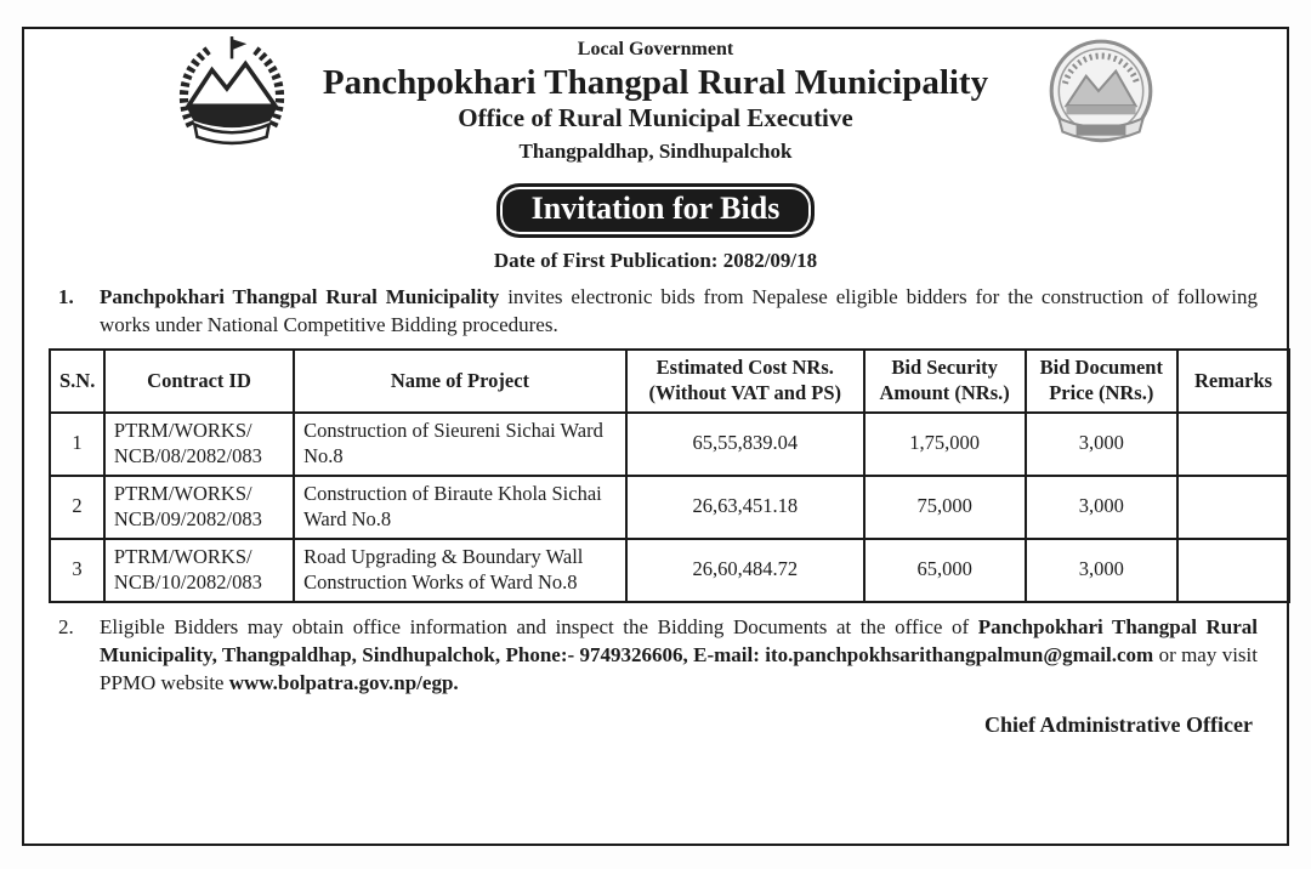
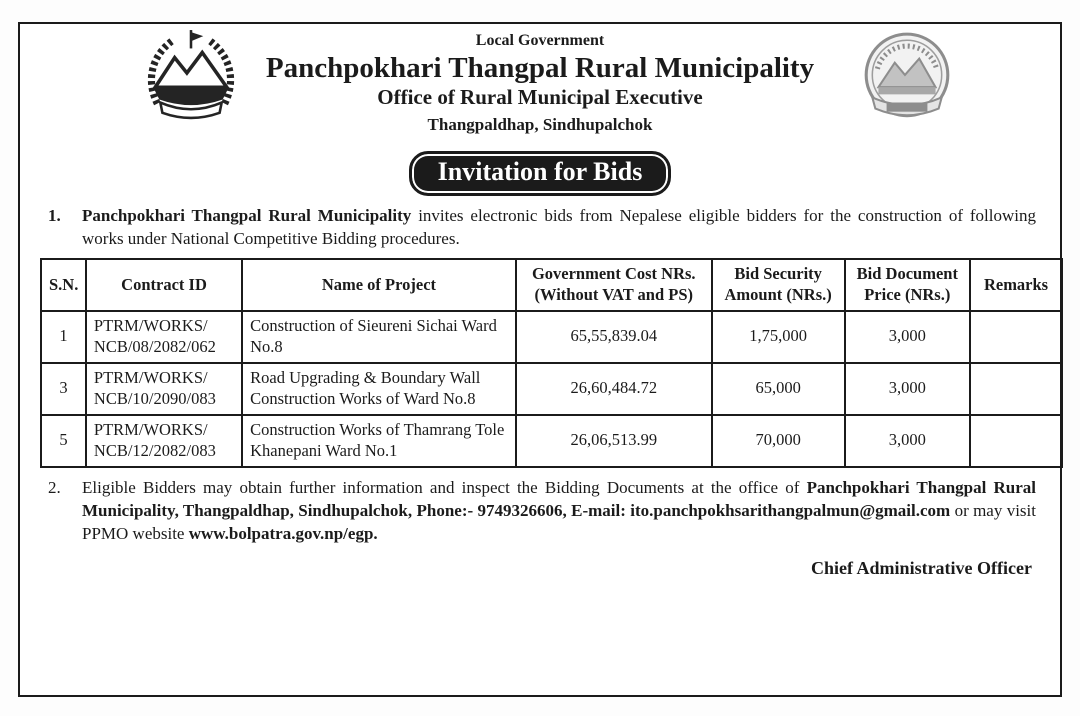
  Local Government
  Panchpokhari Thangpal Rural Municipality
  Office of Rural Municipal Executive
  Thangpaldhap, Sindhupalchok
  Invitation for Bids
- Date of First Publication: 2082/09/18
  1.
  Panchpokhari Thangpal Rural Municipality invites electronic bids from Nepalese eligible bidders for the construction of following works under National Competitive Bidding procedures.
- S.N.	Contract ID	Name of Project	Estimated Cost NRs. (Without VAT and PS)	Bid Security Amount (NRs.)	Bid Document Price (NRs.)	Remarks
+ S.N.	Contract ID	Name of Project	Government Cost NRs. (Without VAT and PS)	Bid Security Amount (NRs.)	Bid Document Price (NRs.)	Remarks
- 1	PTRM/WORKS/NCB/08/2082/083	Construction of Sieureni Sichai Ward No.8	65,55,839.04	1,75,000	3,000
+ 1	PTRM/WORKS/NCB/08/2082/062	Construction of Sieureni Sichai Ward No.8	65,55,839.04	1,75,000	3,000
- 2	PTRM/WORKS/NCB/09/2082/083	Construction of Biraute Khola Sichai Ward No.8	26,63,451.18	75,000	3,000
- 3	PTRM/WORKS/NCB/10/2082/083	Road Upgrading & Boundary Wall Construction Works of Ward No.8	26,60,484.72	65,000	3,000
+ 3	PTRM/WORKS/NCB/10/2090/083	Road Upgrading & Boundary Wall Construction Works of Ward No.8	26,60,484.72	65,000	3,000
+ 5	PTRM/WORKS/NCB/12/2082/083	Construction Works of Thamrang Tole Khanepani Ward No.1	26,06,513.99	70,000	3,000
  2.
- Eligible Bidders may obtain office information and inspect the Bidding Documents at the office of Panchpokhari Thangpal Rural Municipality, Thangpaldhap, Sindhupalchok, Phone:- 9749326606, E-mail: ito.panchpokhsarithangpalmun@gmail.com or may visit PPMO website www.bolpatra.gov.np/egp.
+ Eligible Bidders may obtain further information and inspect the Bidding Documents at the office of Panchpokhari Thangpal Rural Municipality, Thangpaldhap, Sindhupalchok, Phone:- 9749326606, E-mail: ito.panchpokhsarithangpalmun@gmail.com or may visit PPMO website www.bolpatra.gov.np/egp.
  Chief Administrative Officer
